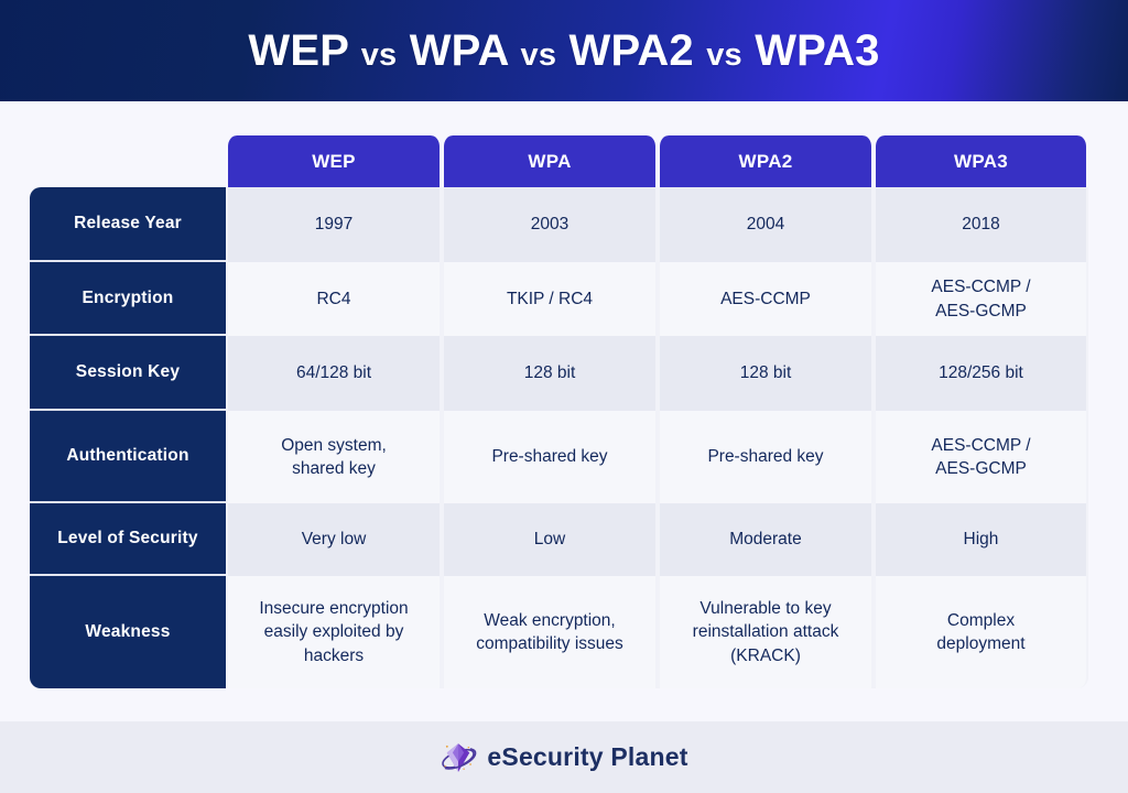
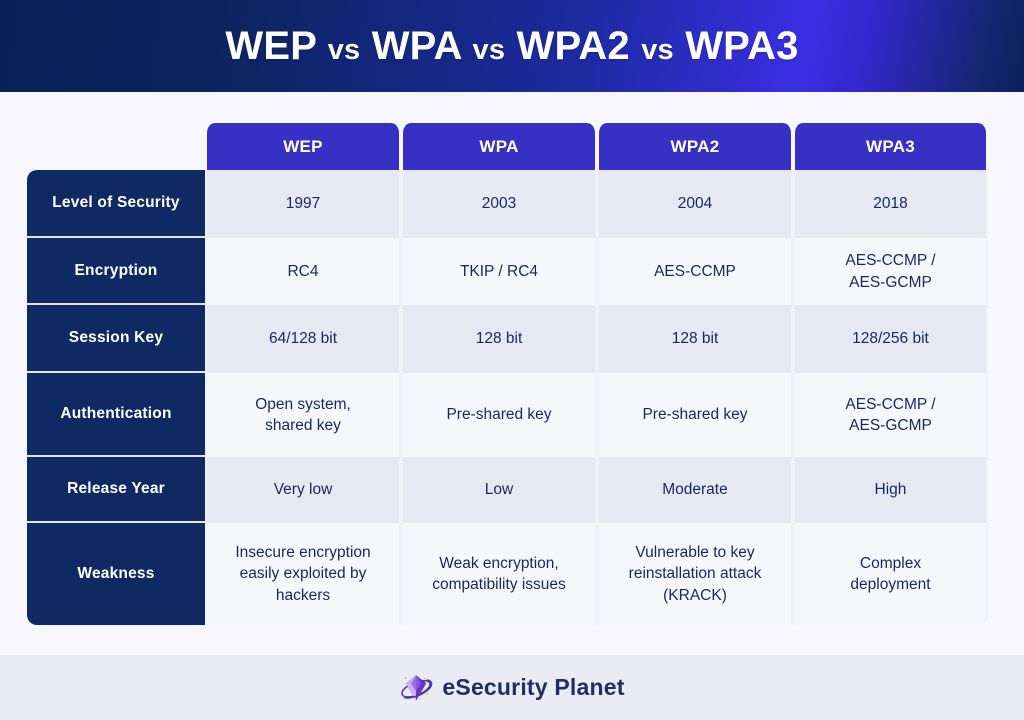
  WEP vs WPA vs WPA2 vs WPA3
  WEP
  WPA
  WPA2
  WPA3
- Release Year
+ Level of Security
  1997
  2003
  2004
  2018
  Encryption
  RC4
  TKIP / RC4
  AES-CCMP
  AES-CCMP /
  AES-GCMP
  Session Key
  64/128 bit
  128 bit
  128 bit
  128/256 bit
  Authentication
  Open system,
  shared key
  Pre-shared key
  Pre-shared key
  AES-CCMP /
  AES-GCMP
- Level of Security
+ Release Year
  Very low
  Low
  Moderate
  High
  Weakness
  Insecure encryption
  easily exploited by
  hackers
  Weak encryption,
  compatibility issues
  Vulnerable to key
  reinstallation attack
  (KRACK)
  Complex
  deployment
  eSecurity Planet
